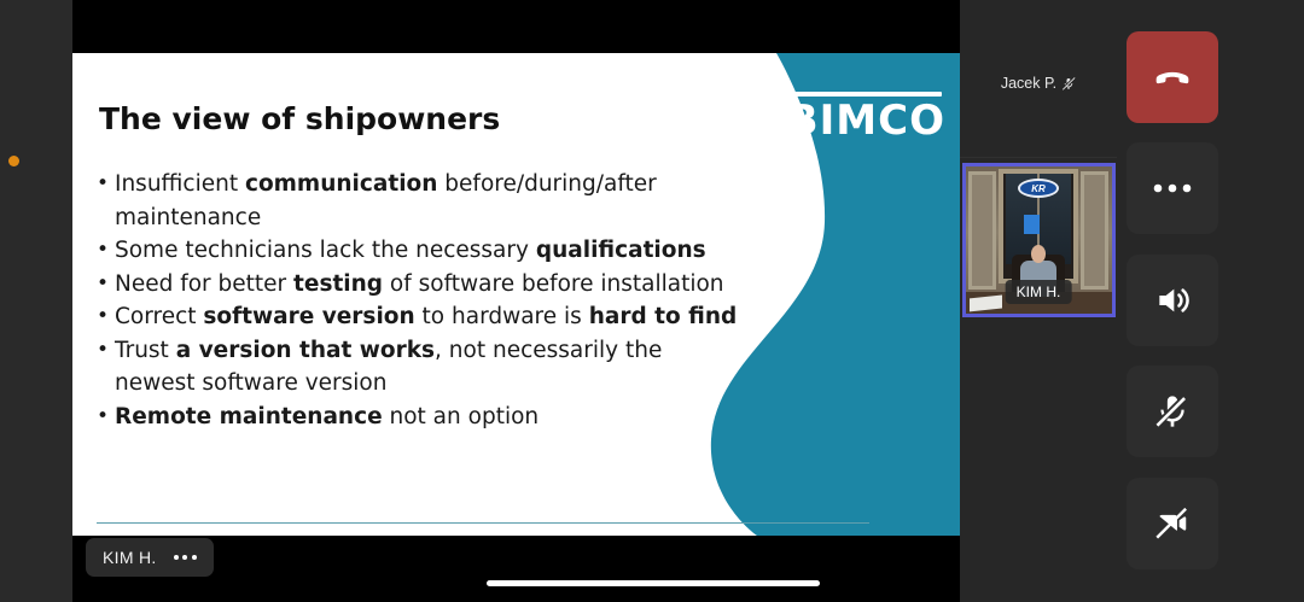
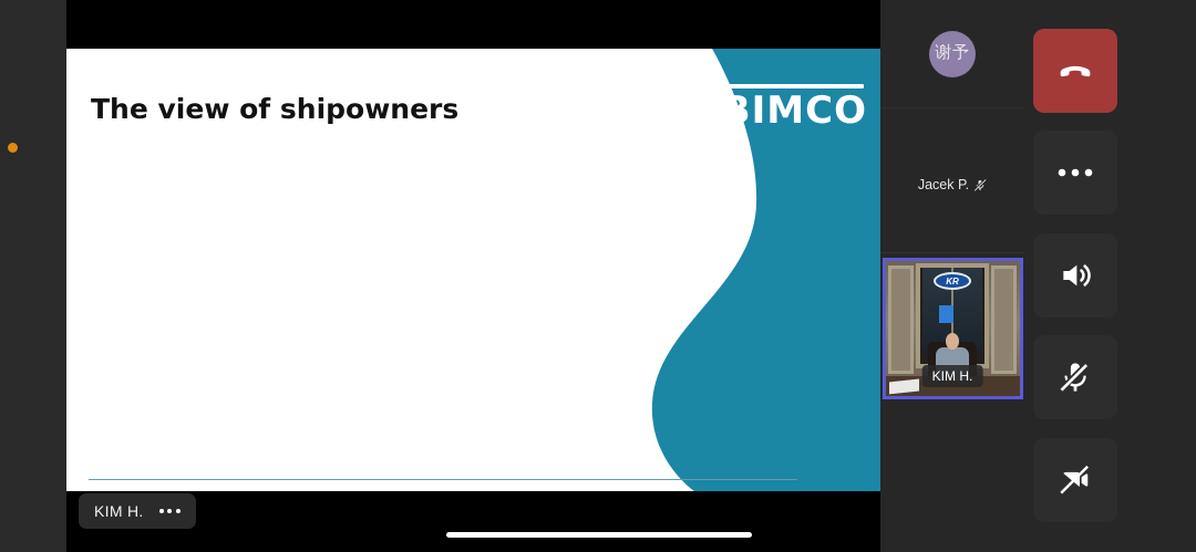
  BIMCO
  The view of shipowners
- Insufficient communication before/during/after maintenance
- Some technicians lack the necessary qualifications
- Need for better testing of software before installation
- Correct software version to hardware is hard to find
- Trust a version that works, not necessarily the newest software version
- Remote maintenance not an option
  KIM H.
+ 谢予
  Jacek P.
  KR
  KIM H.
